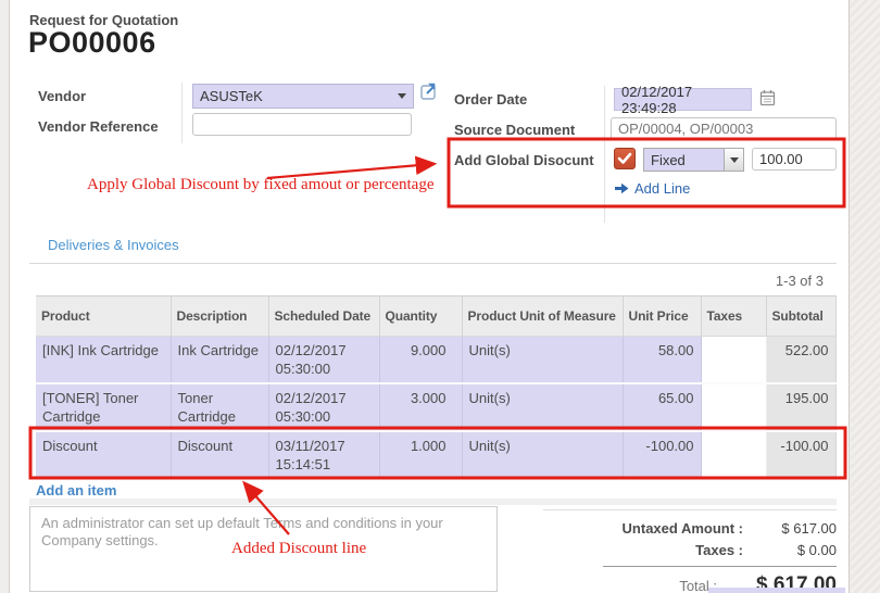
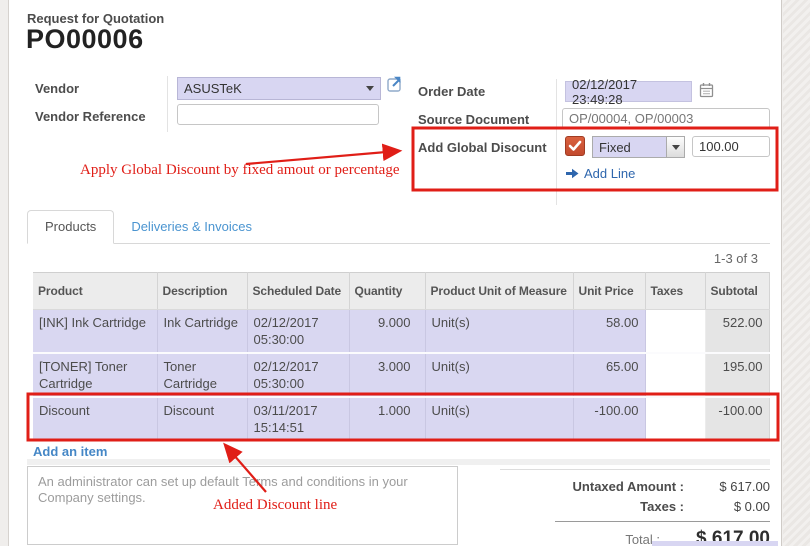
  Request for Quotation
  PO00006
  Vendor
  ASUSTeK
  Vendor Reference
  Order Date
  02/12/2017 23:49:28
  Source Document
  OP/00004, OP/00003
  Add Global Disocunt
  Fixed
  100.00
  Add Line
+ Products
  Deliveries & Invoices
  1-3 of 3
  Product	Description	Scheduled Date	Quantity	Product Unit of Measure	Unit Price	Taxes	Subtotal
  [INK] Ink Cartridge	Ink Cartridge	02/12/2017 05:30:00	9.000	Unit(s)	58.00		522.00
  [TONER] Toner Cartridge	Toner Cartridge	02/12/2017 05:30:00	3.000	Unit(s)	65.00		195.00
  Discount	Discount	03/11/2017 15:14:51	1.000	Unit(s)	-100.00		-100.00
  Add an item
  An administrator can set up default Tems and conditions in your Company settings.
  Untaxed Amount :
  $ 617.00
  Taxes :
  $ 0.00
  Total :
  $ 617.00
  Apply Global Discount by fixed amout or percentage
  Added Discount line
